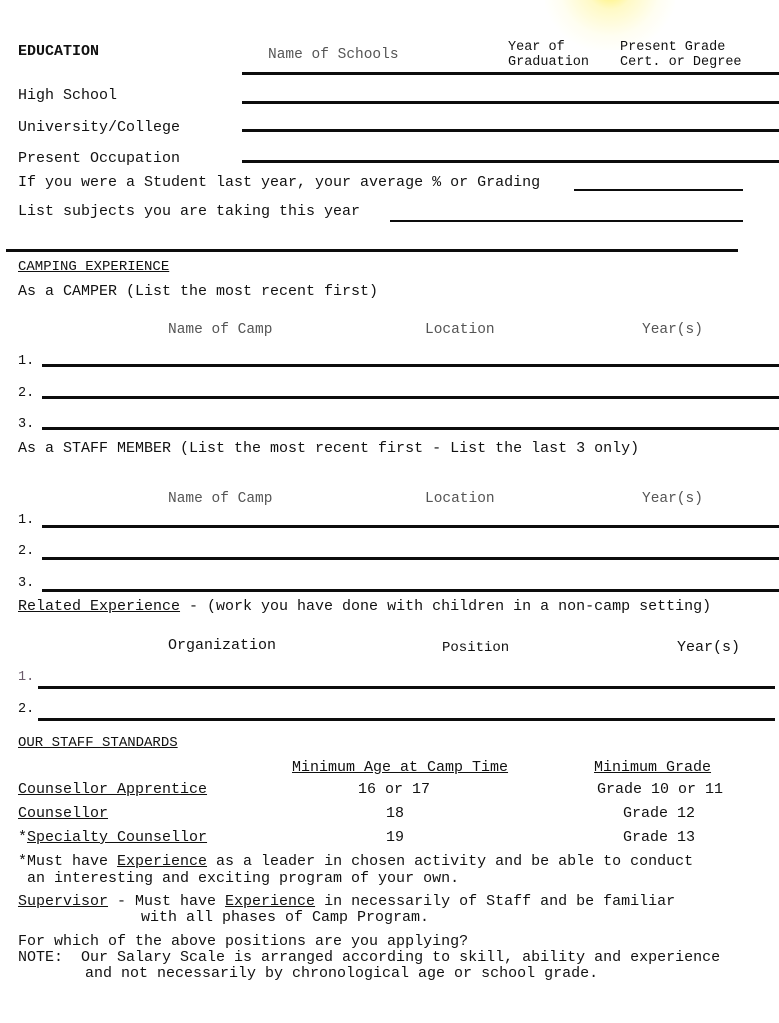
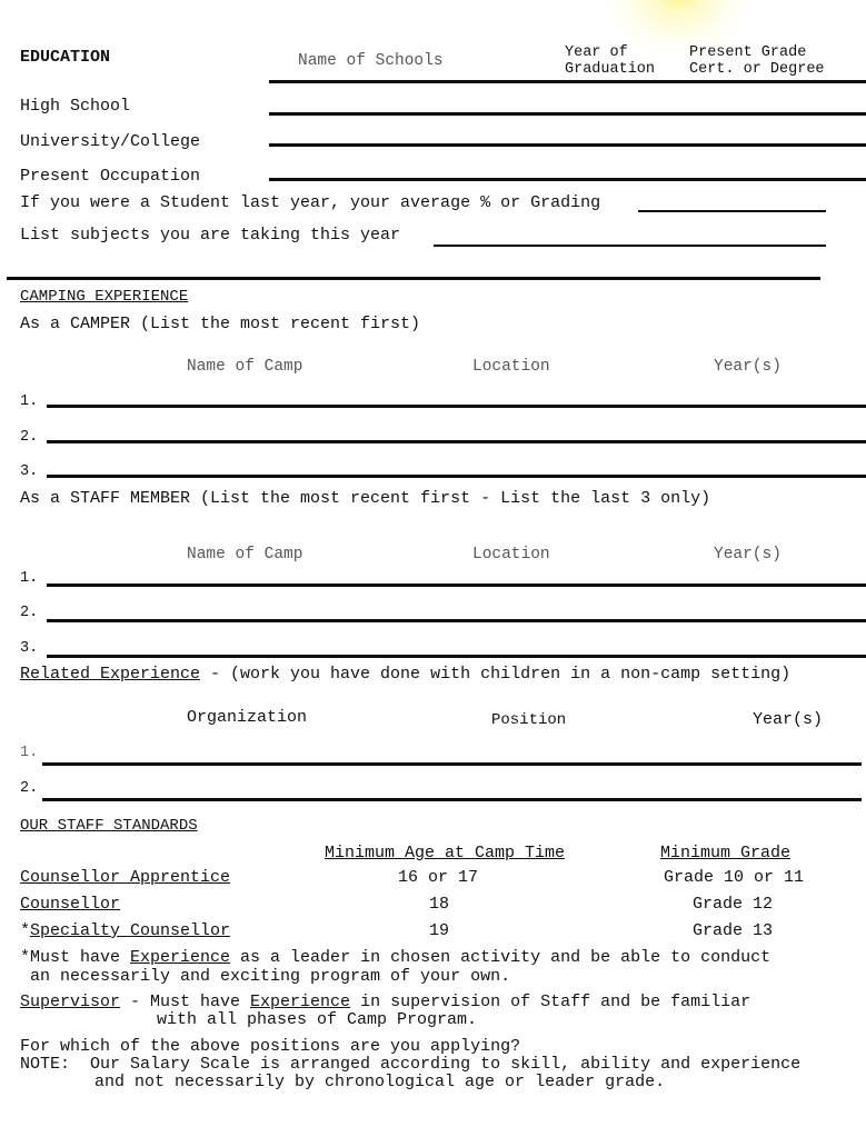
  EDUCATION
  Name of Schools
  Year of
  Graduation
  Present Grade
  Cert. or Degree
  High School
  University/College
  Present Occupation
  If you were a Student last year, your average % or Grading
  List subjects you are taking this year
  CAMPING EXPERIENCE
  As a CAMPER (List the most recent first)
  Name of Camp
  Location
  Year(s)
  1.
  2.
  3.
  As a STAFF MEMBER (List the most recent first - List the last 3 only)
  Name of Camp
  Location
  Year(s)
  1.
  2.
  3.
  Related Experience - (work you have done with children in a non-camp setting)
  Organization
  Position
  Year(s)
  1.
  2.
  OUR STAFF STANDARDS
  Minimum Age at Camp Time
  Minimum Grade
  Counsellor Apprentice
  16 or 17
  Grade 10 or 11
  Counsellor
  18
  Grade 12
  *Specialty Counsellor
  19
  Grade 13
  *Must have Experience as a leader in chosen activity and be able to conduct
- an interesting and exciting program of your own.
+ an necessarily and exciting program of your own.
- Supervisor - Must have Experience in necessarily of Staff and be familiar
+ Supervisor - Must have Experience in supervision of Staff and be familiar
  with all phases of Camp Program.
  For which of the above positions are you applying?
  NOTE: Our Salary Scale is arranged according to skill, ability and experience
- and not necessarily by chronological age or school grade.
+ and not necessarily by chronological age or leader grade.
